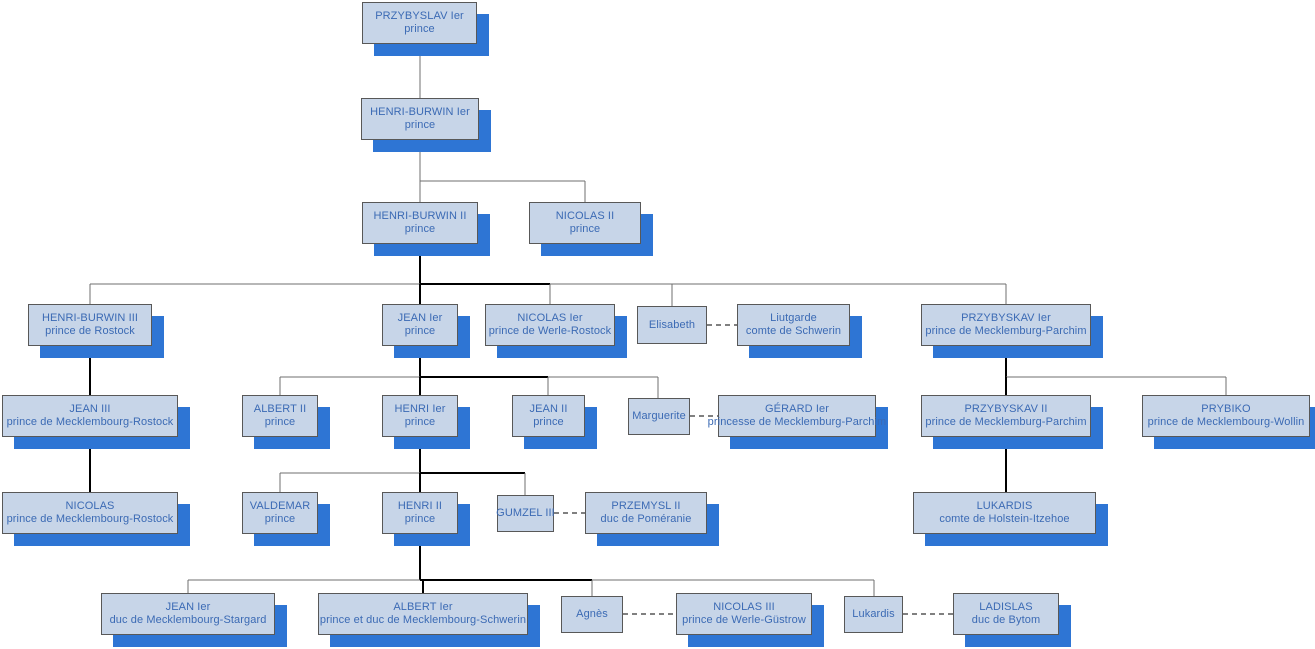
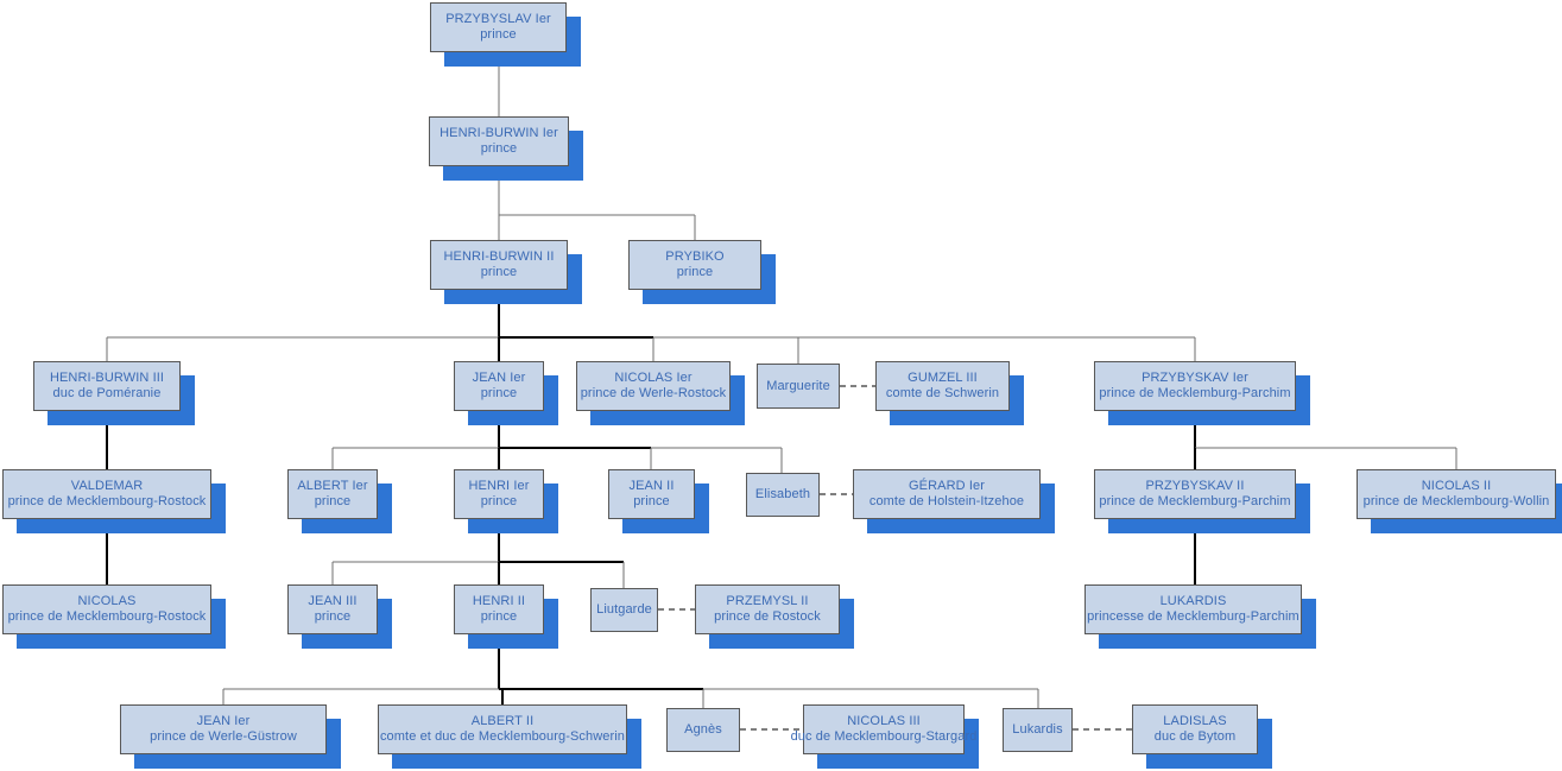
  PRZYBYSLAV Ier
  prince
  HENRI-BURWIN Ier
  prince
  HENRI-BURWIN II
  prince
- NICOLAS II
+ PRYBIKO
  prince
  HENRI-BURWIN III
- prince de Rostock
+ duc de Poméranie
  JEAN Ier
  prince
  NICOLAS Ier
  prince de Werle-Rostock
- Elisabeth
+ Marguerite
- Liutgarde
+ GUMZEL III
  comte de Schwerin
  PRZYBYSKAV Ier
  prince de Mecklemburg-Parchim
- JEAN III
+ VALDEMAR
  prince de Mecklembourg-Rostock
- ALBERT II
+ ALBERT Ier
  prince
  HENRI Ier
  prince
  JEAN II
  prince
- Marguerite
+ Elisabeth
  GÉRARD Ier
- princesse de Mecklemburg-Parchim
+ comte de Holstein-Itzehoe
  PRZYBYSKAV II
  prince de Mecklemburg-Parchim
- PRYBIKO
+ NICOLAS II
  prince de Mecklembourg-Wollin
  NICOLAS
  prince de Mecklembourg-Rostock
- VALDEMAR
+ JEAN III
  prince
  HENRI II
  prince
- GUMZEL III
+ Liutgarde
  PRZEMYSL II
- duc de Poméranie
+ prince de Rostock
  LUKARDIS
- comte de Holstein-Itzehoe
+ princesse de Mecklemburg-Parchim
  JEAN Ier
- duc de Mecklembourg-Stargard
+ prince de Werle-Güstrow
- ALBERT Ier
+ ALBERT II
- prince et duc de Mecklembourg-Schwerin
+ comte et duc de Mecklembourg-Schwerin
  Agnès
  NICOLAS III
- prince de Werle-Güstrow
+ duc de Mecklembourg-Stargard
  Lukardis
  LADISLAS
  duc de Bytom
